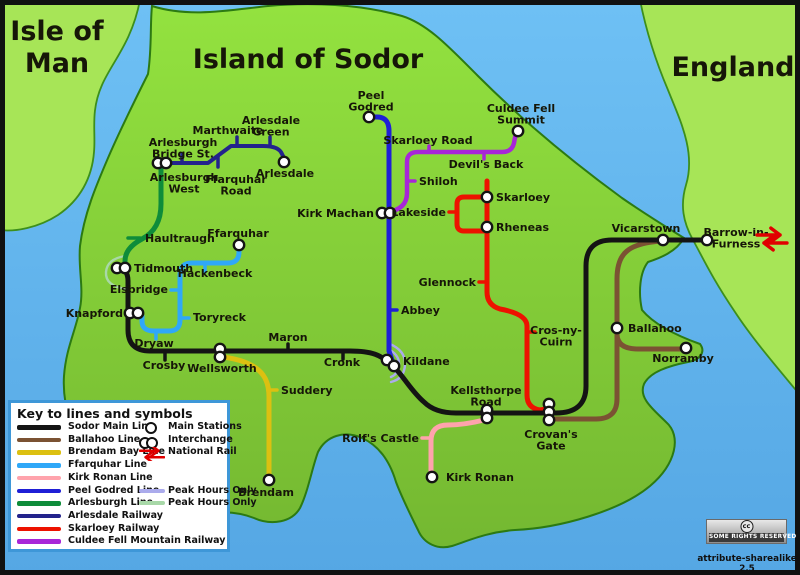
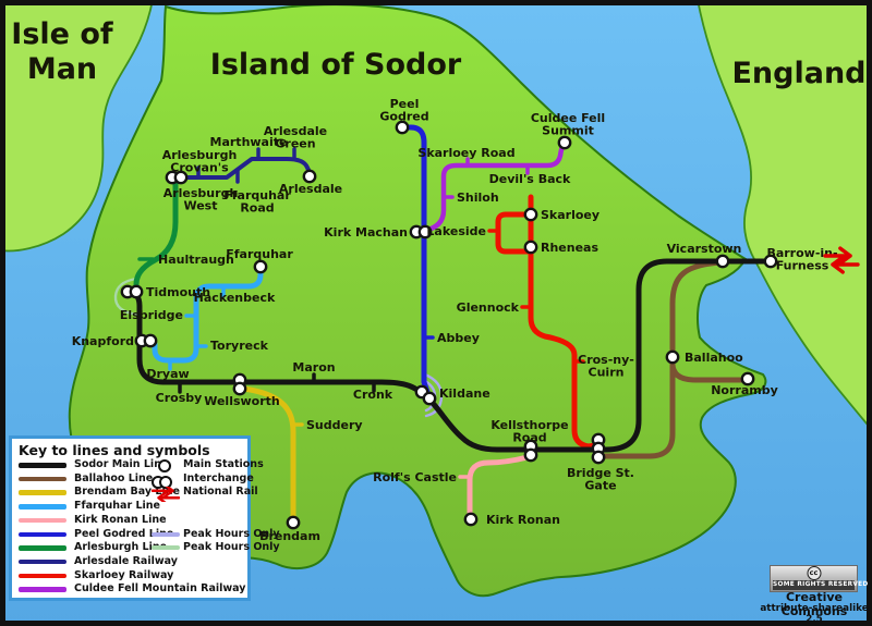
  Peel Godred
  Arlesdale Green
  Marthwaite
- Arlesburgh Bridge St.
+ Arlesburgh Crovan's
  Arlesburgh West
  Ffarquhar Road
  Arlesdale
  Haultraugh
  Tidmouth
  Knapford
  Ffarquhar
  Hackenbeck
  Elsbridge
  Toryreck
  Dryaw
  Crosby
  Wellsworth
  Maron
  Cronk
  Suddery
  Brendam
  Kirk Machan
  Abbey
  Kildane
  Shiloh
  Skarloey Road
  Devil's Back
  Culdee Fell Summit
  Skarloey
  Lakeside
  Rheneas
  Glennock
  Cros-ny- Cuirn
  Kellsthorpe Road
- Crovan's Gate
+ Bridge St. Gate
  Rolf's Castle
  Kirk Ronan
  Ballahoo
  Norramby
  Vicarstown
  Barrow-in- Furness
  Isle of Man
  Island of Sodor
  England
  Key to lines and symbols
  Sodor Main Li
  Ballahoo Line
  Brendam Bay Lie
  Ffarquhar Line
  Kirk Ronan Line
  Peel Godred
  Arlesburgh L
  Arlesdale Railway
  Skarloey Railway
  Culdee Fell Mountain Railway
  Main Stations
  Interchange
  National Rail
  Peak Hours Only
  Peak Hours Only
  cc
+ Creative Commons
  attribute-sharealike 2.5
